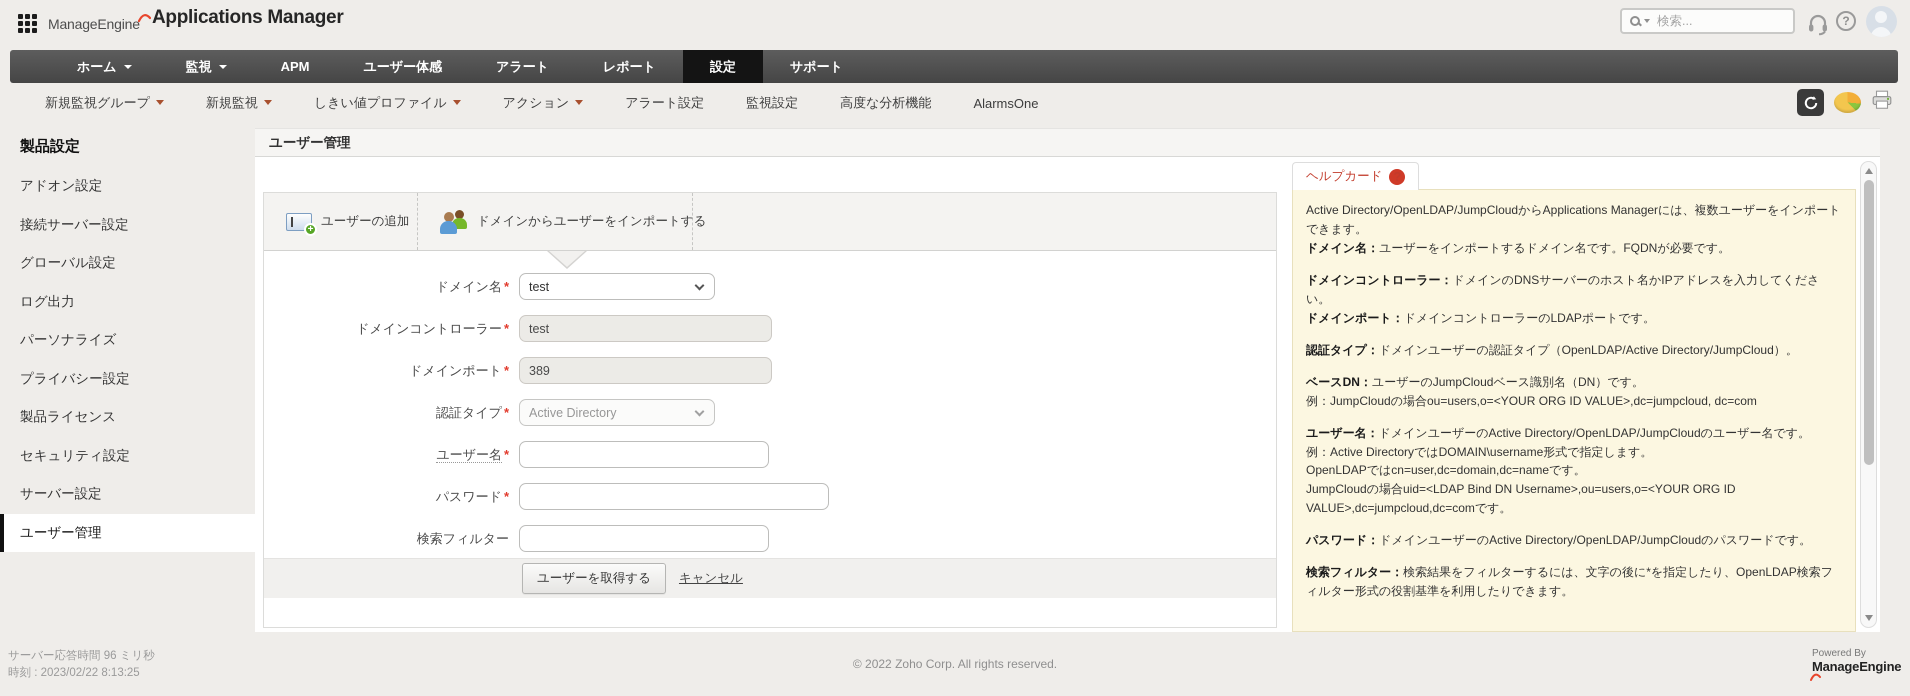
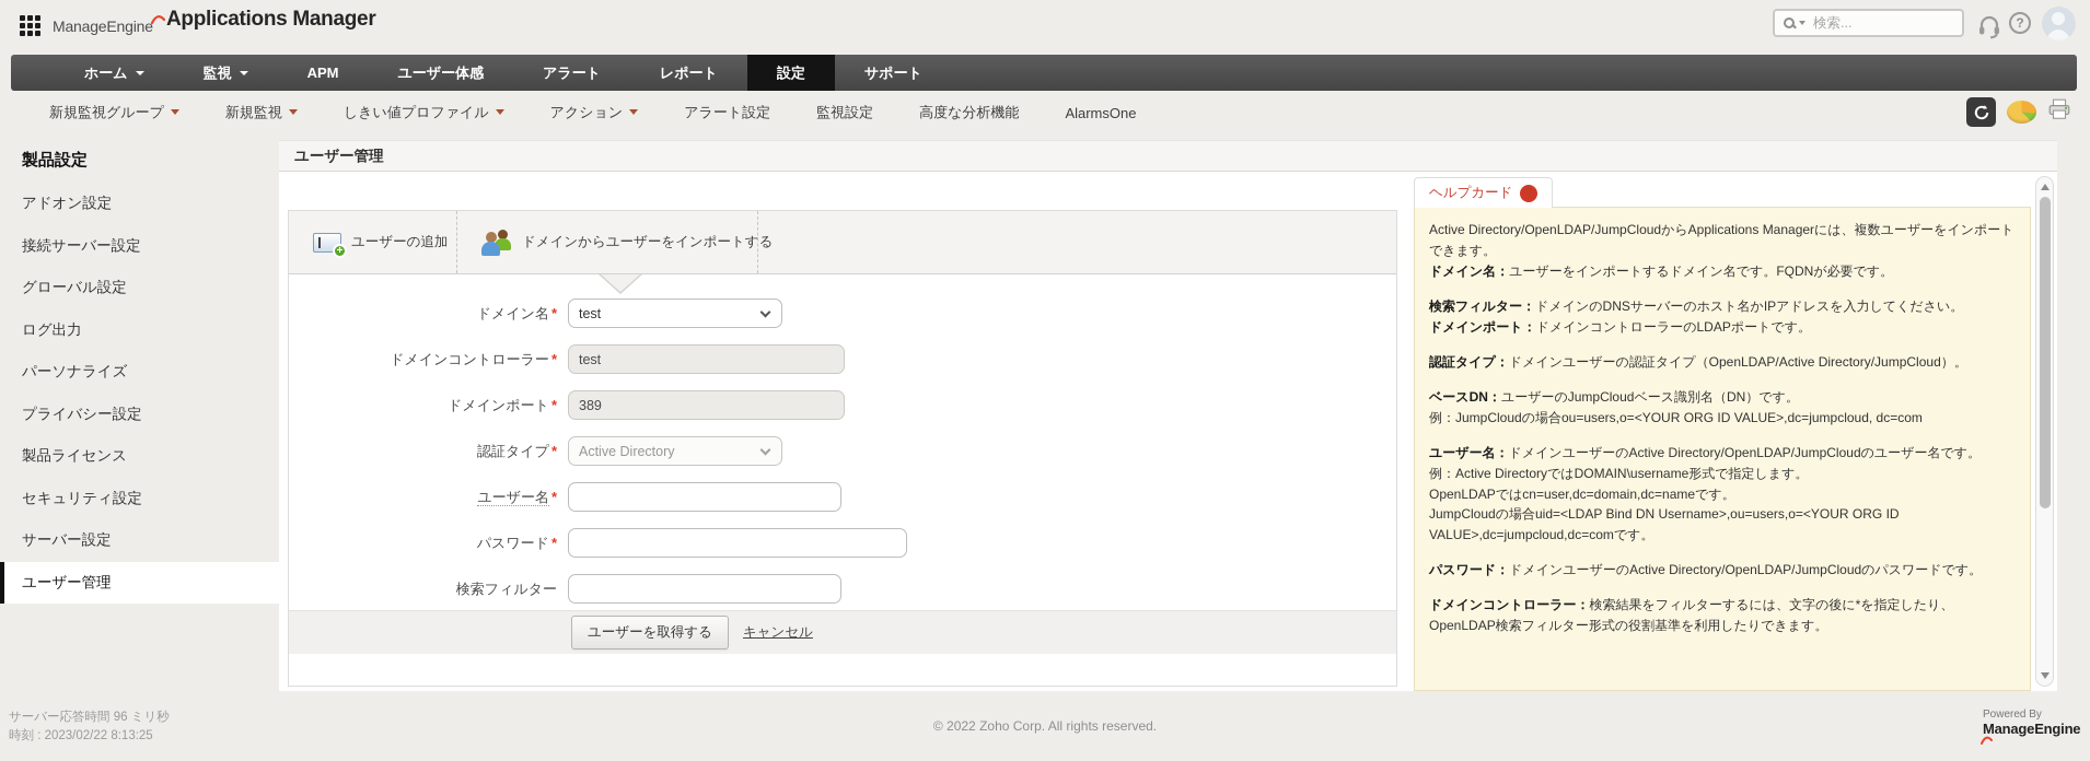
  ManageEngine
  Applications Manager
  検索...
  ホーム
  監視
  APM
  ユーザー体感
  アラート
  レポート
  設定
  サポート
  新規監視グループ
  新規監視
  しきい値プロファイル
  アクション
  アラート設定
  監視設定
  高度な分析機能
  AlarmsOne
  製品設定
  アドオン設定
  接続サーバー設定
  グローバル設定
  ログ出力
  パーソナライズ
  プライバシー設定
  製品ライセンス
  セキュリティ設定
  サーバー設定
  ユーザー管理
  ユーザー管理
  ユーザーの追加
  ドメインからユーザーをインポートする
  ドメイン名
  test
  ドメインコントローラー
  test
  ドメインポート
  389
  認証タイプ
  Active Directory
  ユーザー名
  パスワード
  検索フィルター
  ユーザーを取得する
  キャンセル
  ヘルプカード
  Active Directory/OpenLDAP/JumpCloudからApplications Managerには、複数ユーザーをインポートできます。
  ドメイン名：ユーザーをインポートするドメイン名です。FQDNが必要です。
- ドメインコントローラー：ドメインのDNSサーバーのホスト名かIPアドレスを入力してください。
+ 検索フィルター：ドメインのDNSサーバーのホスト名かIPアドレスを入力してください。
  ドメインポート：ドメインコントローラーのLDAPポートです。
  認証タイプ：ドメインユーザーの認証タイプ（OpenLDAP/Active Directory/JumpCloud）。
  ベースDN：ユーザーのJumpCloudベース識別名（DN）です。
  例：JumpCloudの場合ou=users,o=<YOUR ORG ID VALUE>,dc=jumpcloud, dc=com
  ユーザー名：ドメインユーザーのActive Directory/OpenLDAP/JumpCloudのユーザー名です。
  例：Active DirectoryではDOMAIN\username形式で指定します。
  OpenLDAPではcn=user,dc=domain,dc=nameです。
  JumpCloudの場合uid=<LDAP Bind DN Username>,ou=users,o=<YOUR ORG ID VALUE>,dc=jumpcloud,dc=comです。
  パスワード：ドメインユーザーのActive Directory/OpenLDAP/JumpCloudのパスワードです。
- 検索フィルター：検索結果をフィルターするには、文字の後に*を指定したり、OpenLDAP検索フィルター形式の役割基準を利用したりできます。
+ ドメインコントローラー：検索結果をフィルターするには、文字の後に*を指定したり、OpenLDAP検索フィルター形式の役割基準を利用したりできます。
  サーバー応答時間 96 ミリ秒
  時刻 : 2023/02/22 8:13:25
  © 2022 Zoho Corp. All rights reserved.
  Powered By
  ManageEngine
